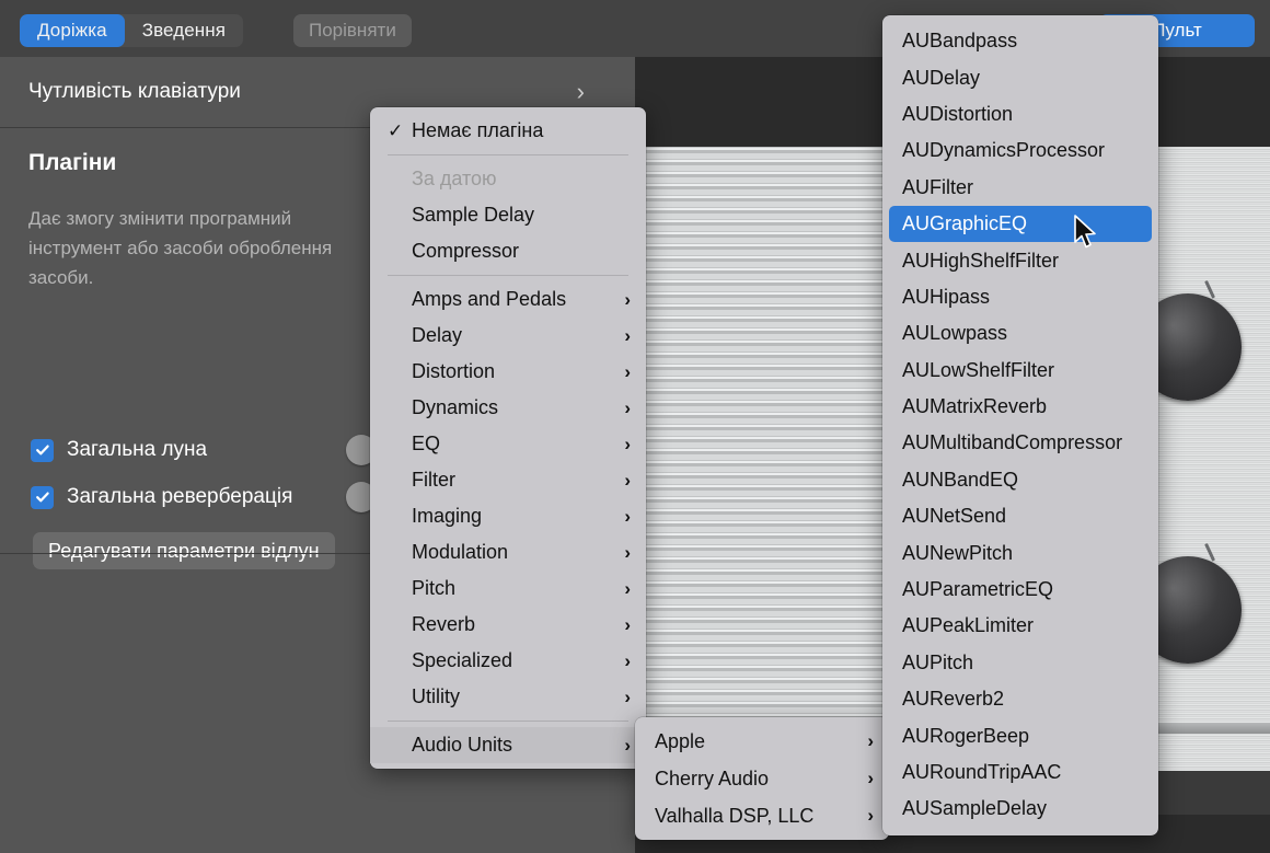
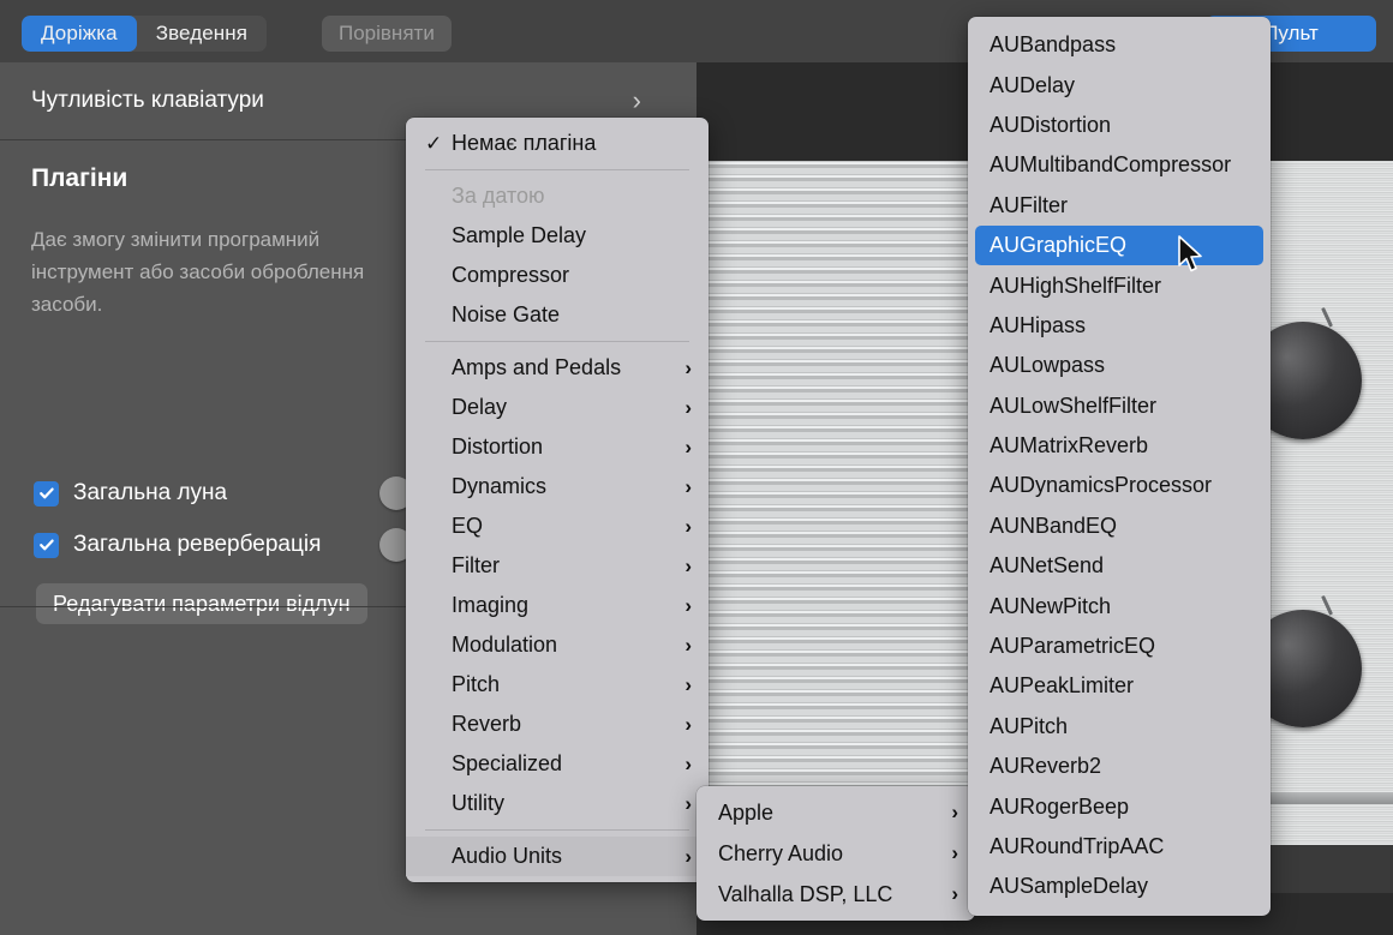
  Доріжка
  Зведення
  Порівняти
  Пульт
  Чутливість клавіатури
  ›
  Плагіни
  Дає змогу змінити програмний інструмент або засоби оброблення засоби.
  Загальна луна
  Загальна реверберація
  Редагувати параметри відлун
  ✓
  Немає плагіна
  За датою
  Sample Delay
  Compressor
+ Noise Gate
  Amps and Pedals
  ›
  Delay
  ›
  Distortion
  ›
  Dynamics
  ›
  EQ
  ›
  Filter
  ›
  Imaging
  ›
  Modulation
  ›
  Pitch
  ›
  Reverb
  ›
  Specialized
  ›
  Utility
  ›
  Audio Units
  ›
  Apple
  ›
  Cherry Audio
  ›
  Valhalla DSP, LLC
  ›
  AUBandpass
  AUDelay
  AUDistortion
- AUDynamicsProcessor
+ AUMultibandCompressor
  AUFilter
  AUGraphicEQ
  AUHighShelfFilter
  AUHipass
  AULowpass
  AULowShelfFilter
  AUMatrixReverb
- AUMultibandCompressor
+ AUDynamicsProcessor
  AUNBandEQ
  AUNetSend
  AUNewPitch
  AUParametricEQ
  AUPeakLimiter
  AUPitch
  AUReverb2
  AURogerBeep
  AURoundTripAAC
  AUSampleDelay
